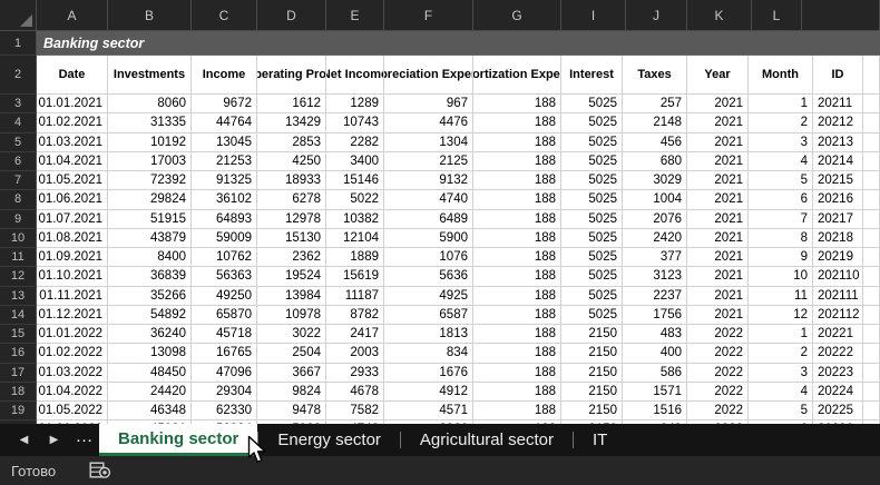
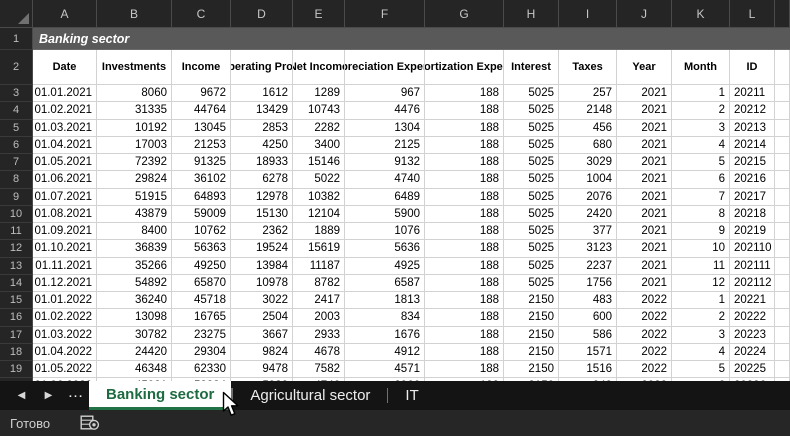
  A
  B
  C
  D
  E
  F
  G
+ H
  I
  J
  K
  L
  1
  Banking sector
  2
  Date
  Investments
  Income
  perating Pro
  Net Incom
  preciation Expe
  ortization Expe
  Interest
  Taxes
  Year
  Month
  ID
  3
  01.01.2021
  8060
  9672
  1612
  1289
  967
  188
  5025
  257
  2021
  1
  20211
  4
  01.02.2021
  31335
  44764
  13429
  10743
  4476
  188
  5025
  2148
  2021
  2
  20212
  5
  01.03.2021
  10192
  13045
  2853
  2282
  1304
  188
  5025
  456
  2021
  3
  20213
  6
  01.04.2021
  17003
  21253
  4250
  3400
  2125
  188
  5025
  680
  2021
  4
  20214
  7
  01.05.2021
  72392
  91325
  18933
  15146
  9132
  188
  5025
  3029
  2021
  5
  20215
  8
  01.06.2021
  29824
  36102
  6278
  5022
  4740
  188
  5025
  1004
  2021
  6
  20216
  9
  01.07.2021
  51915
  64893
  12978
  10382
  6489
  188
  5025
  2076
  2021
  7
  20217
  10
  01.08.2021
  43879
  59009
  15130
  12104
  5900
  188
  5025
  2420
  2021
  8
  20218
  11
  01.09.2021
  8400
  10762
  2362
  1889
  1076
  188
  5025
  377
  2021
  9
  20219
  12
  01.10.2021
  36839
  56363
  19524
  15619
  5636
  188
  5025
  3123
  2021
  10
  202110
  13
  01.11.2021
  35266
  49250
  13984
  11187
  4925
  188
  5025
  2237
  2021
  11
  202111
  14
  01.12.2021
  54892
  65870
  10978
  8782
  6587
  188
  5025
  1756
  2021
  12
  202112
  15
  01.01.2022
  36240
  45718
  3022
  2417
  1813
  188
  2150
  483
  2022
  1
  20221
  16
  01.02.2022
  13098
  16765
  2504
  2003
  834
  188
  2150
- 400
+ 600
  2022
  2
  20222
  17
  01.03.2022
- 48450
+ 30782
- 47096
+ 23275
  3667
  2933
  1676
  188
  2150
  586
  2022
  3
  20223
  18
  01.04.2022
  24420
  29304
  9824
  4678
  4912
  188
  2150
  1571
  2022
  4
  20224
  19
  01.05.2022
  46348
  62330
  9478
  7582
  4571
  188
  2150
  1516
  2022
  5
  20225
  ◀
  ▶
  …
  Banking sector
- Energy sector
  Agricultural sector
  IT
  Готово
